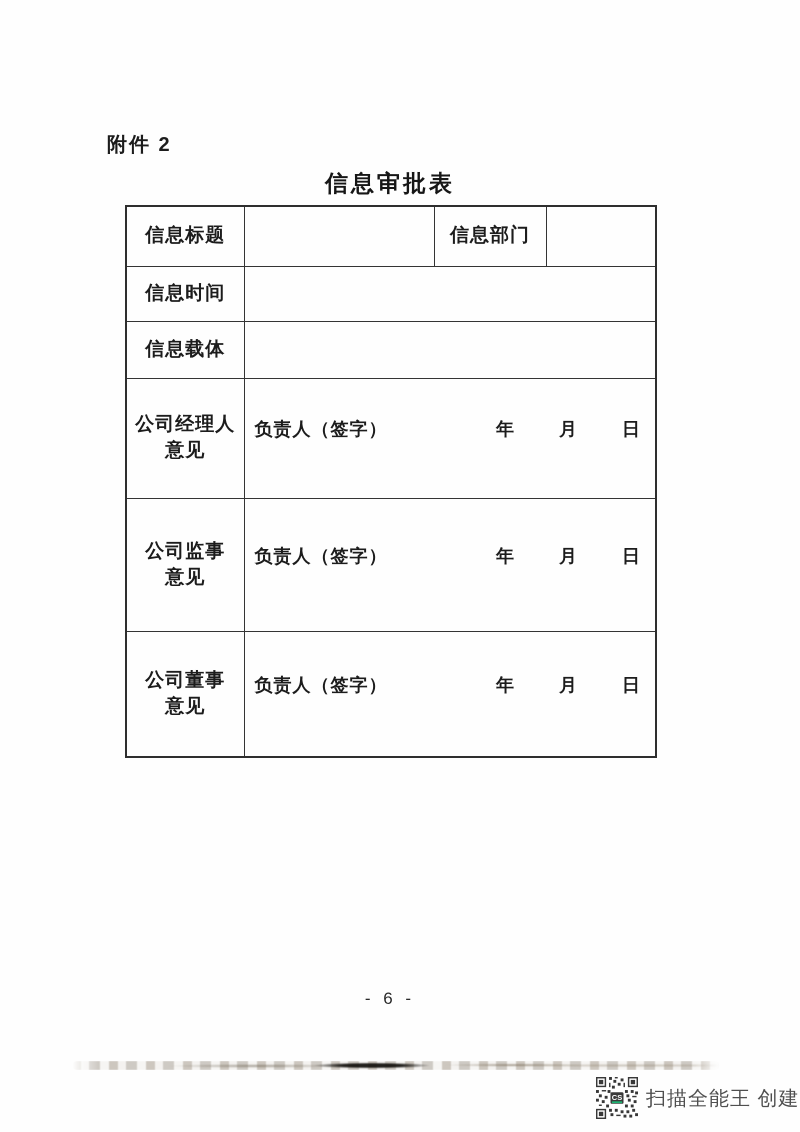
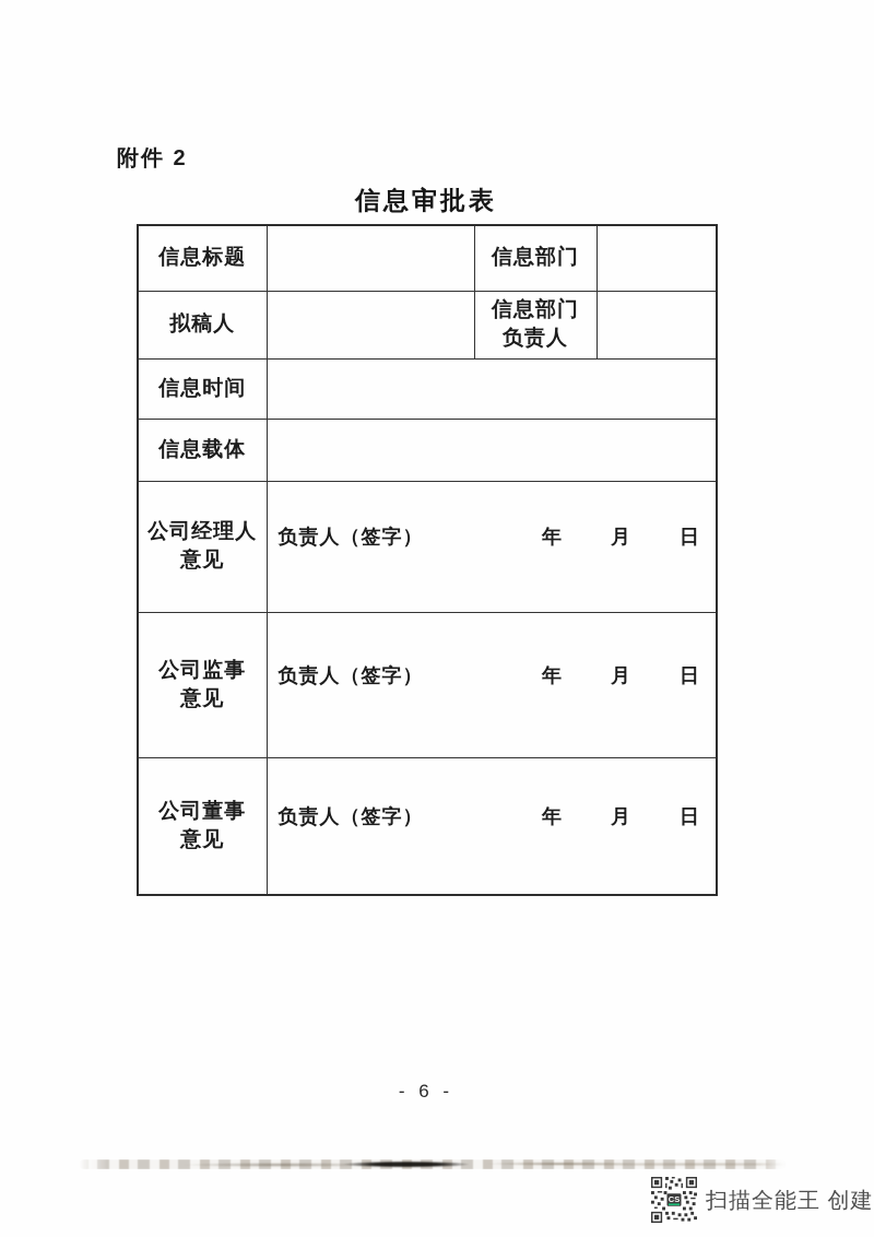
  附件 2
  信息审批表
  信息标题		信息部门
+ 拟稿人		信息部门 负责人
  信息时间
  信息载体
  公司经理人 意见	负责人（签字） 年 月 日
  公司监事 意见	负责人（签字） 年 月 日
  公司董事 意见	负责人（签字） 年 月 日
  - 6 -
  CS
  扫描全能王 创建
